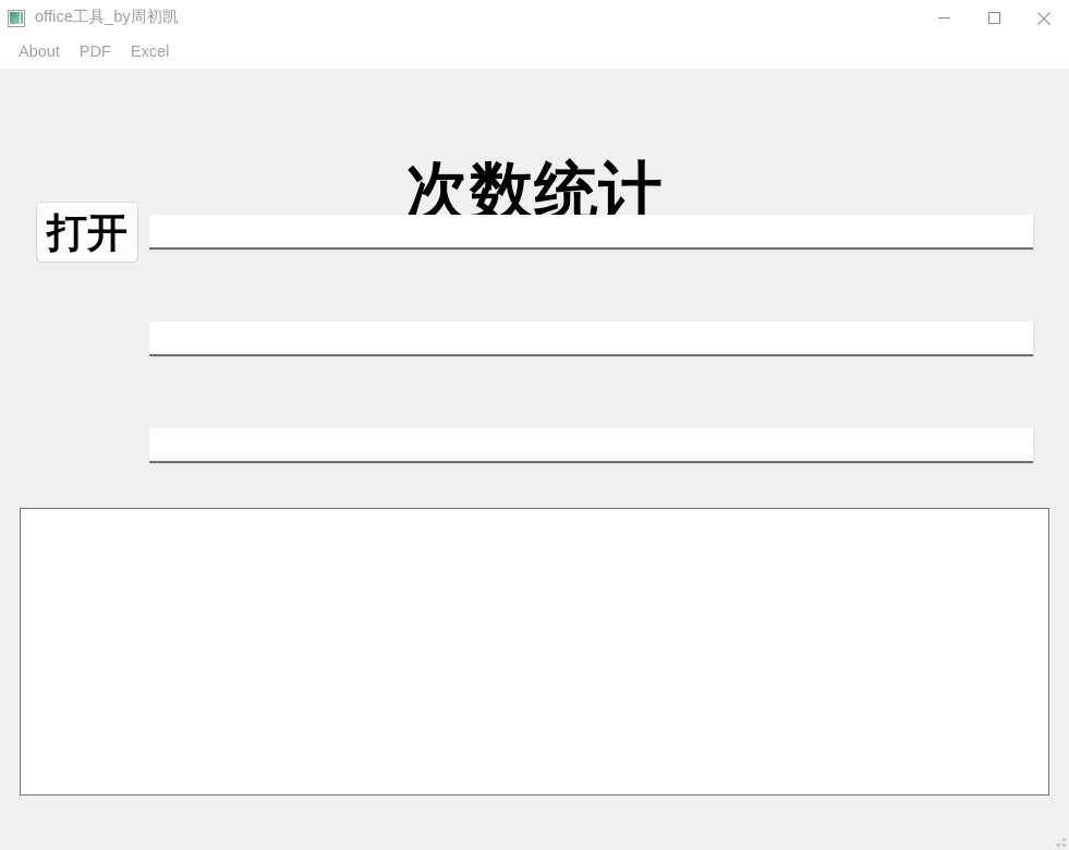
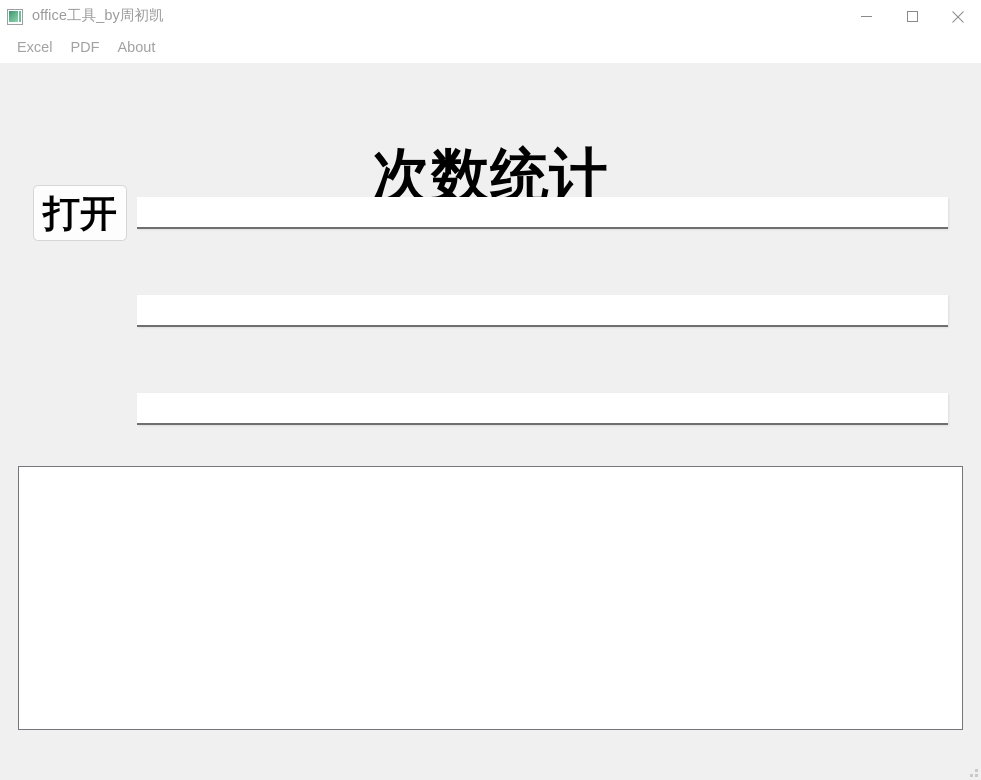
  office工具_by周初凯
- About
+ Excel
  PDF
- Excel
+ About
  次数统计
  打开
